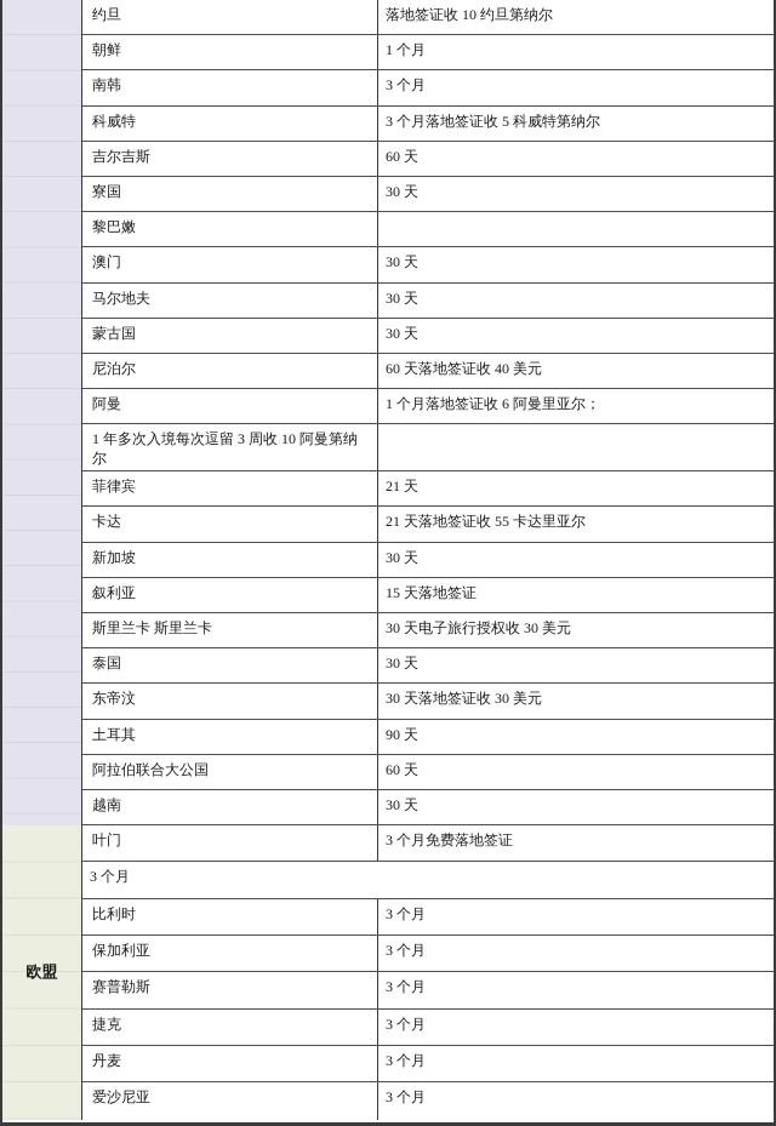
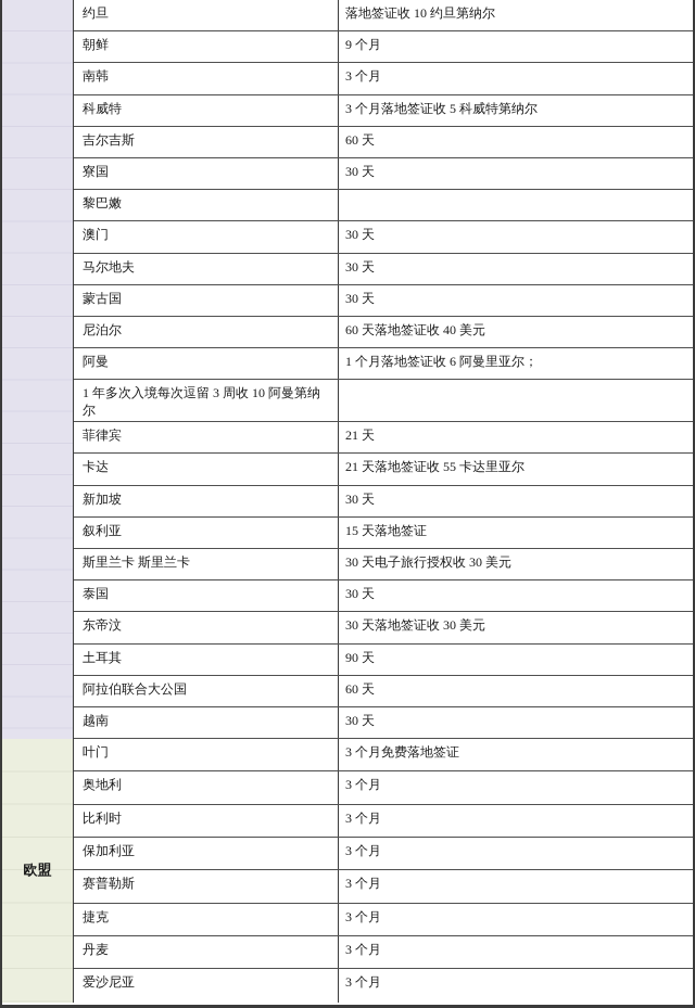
  约旦
  落地签证收 10 约旦第纳尔
  朝鲜
- 1 个月
+ 9 个月
  南韩
  3 个月
  科威特
  3 个月落地签证收 5 科威特第纳尔
  吉尔吉斯
  60 天
  寮国
  30 天
  黎巴嫩
  澳门
  30 天
  马尔地夫
  30 天
  蒙古国
  30 天
  尼泊尔
  60 天落地签证收 40 美元
  阿曼
  1 个月落地签证收 6 阿曼里亚尔；
  1 年多次入境每次逗留 3 周收 10 阿曼第纳尔
  菲律宾
  21 天
  卡达
  21 天落地签证收 55 卡达里亚尔
  新加坡
  30 天
  叙利亚
  15 天落地签证
  斯里兰卡 斯里兰卡
  30 天电子旅行授权收 30 美元
  泰国
  30 天
  东帝汶
  30 天落地签证收 30 美元
  土耳其
  90 天
  阿拉伯联合大公国
  60 天
  越南
  30 天
  欧盟
  叶门
  3 个月免费落地签证
+ 奥地利
  3 个月
  比利时
  3 个月
  保加利亚
  3 个月
  赛普勒斯
  3 个月
  捷克
  3 个月
  丹麦
  3 个月
  爱沙尼亚
  3 个月
